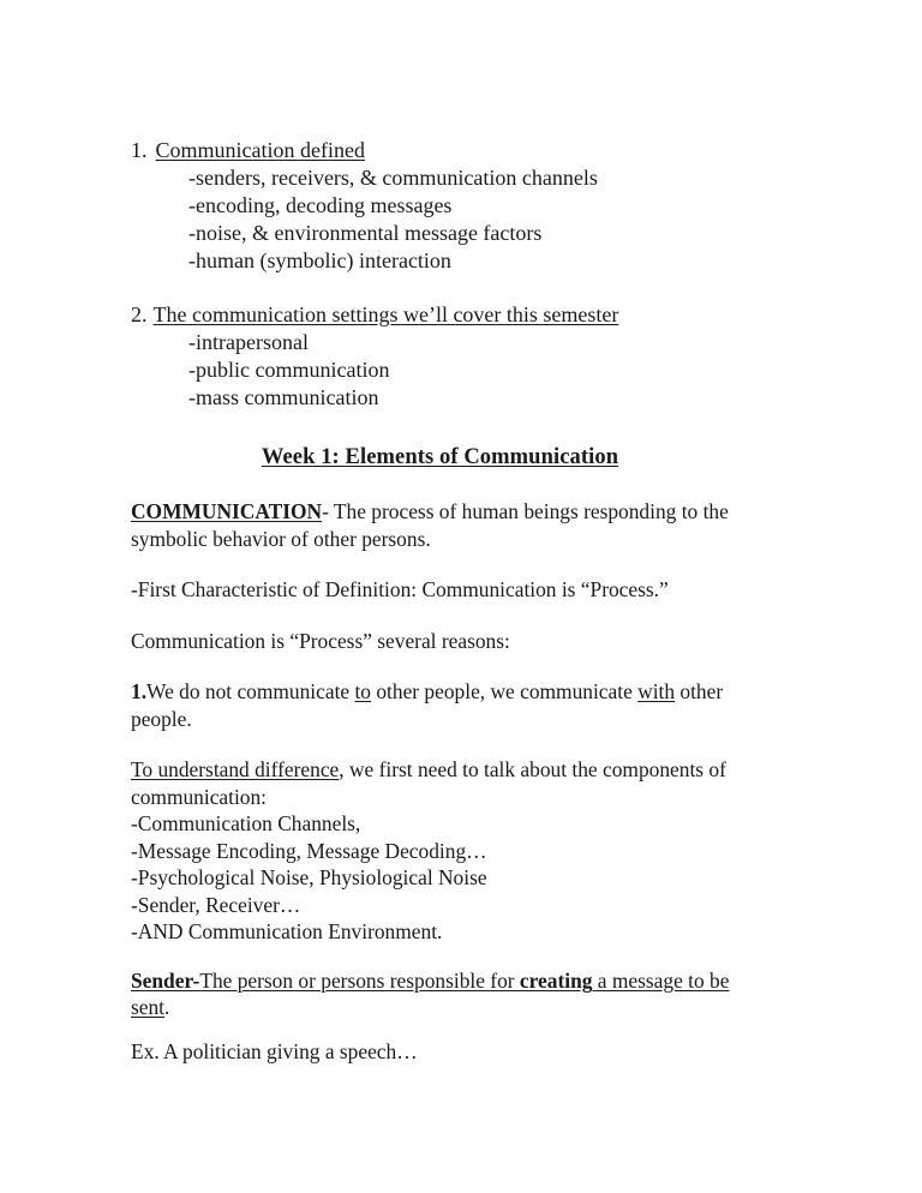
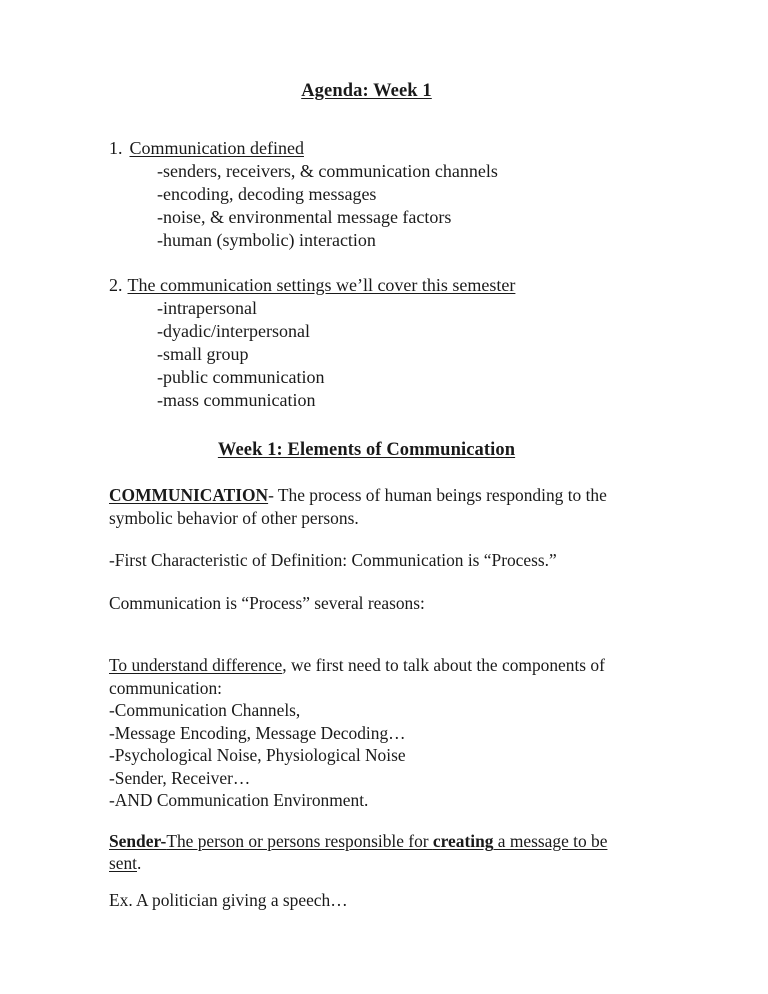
+ Agenda: Week 1
  1. Communication defined
  -senders, receivers, & communication channels
  -encoding, decoding messages
  -noise, & environmental message factors
  -human (symbolic) interaction
  2. The communication settings we’ll cover this semester
  -intrapersonal
+ -dyadic/interpersonal
+ -small group
  -public communication
  -mass communication
  Week 1: Elements of Communication
  COMMUNICATION- The process of human beings responding to the symbolic behavior of other persons.
  -First Characteristic of Definition: Communication is “Process.”
  Communication is “Process” several reasons:
- 1.We do not communicate to other people, we communicate with other people.
  To understand difference, we first need to talk about the components of communication:
  -Communication Channels,
  -Message Encoding, Message Decoding…
  -Psychological Noise, Physiological Noise
  -Sender, Receiver…
  -AND Communication Environment.
  Sender-The person or persons responsible for creating a message to be sent.
  Ex. A politician giving a speech…
